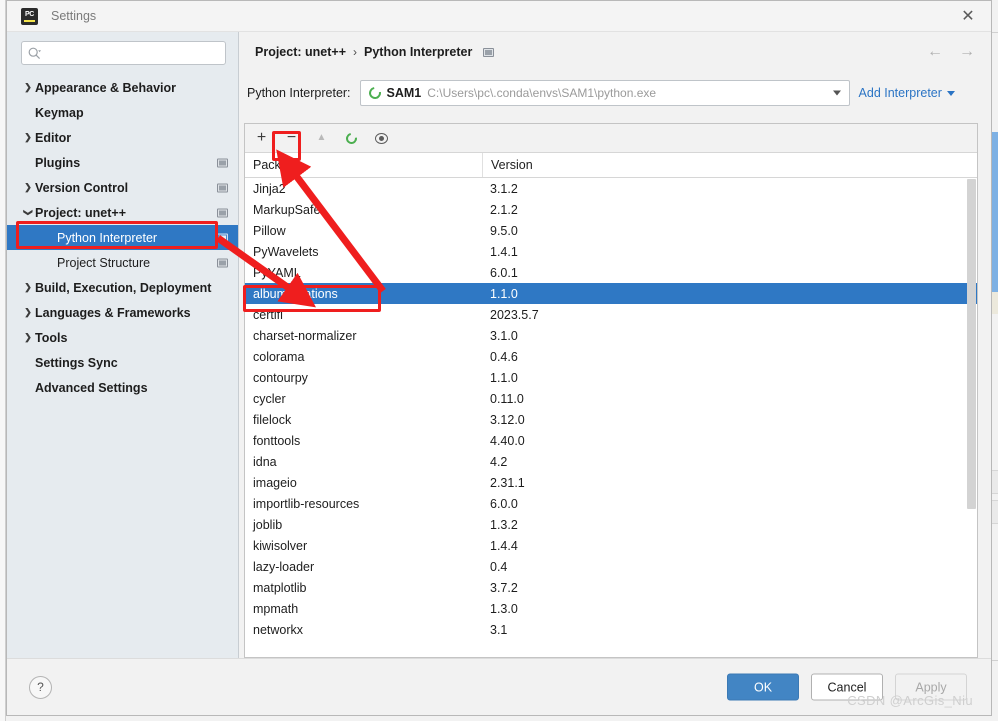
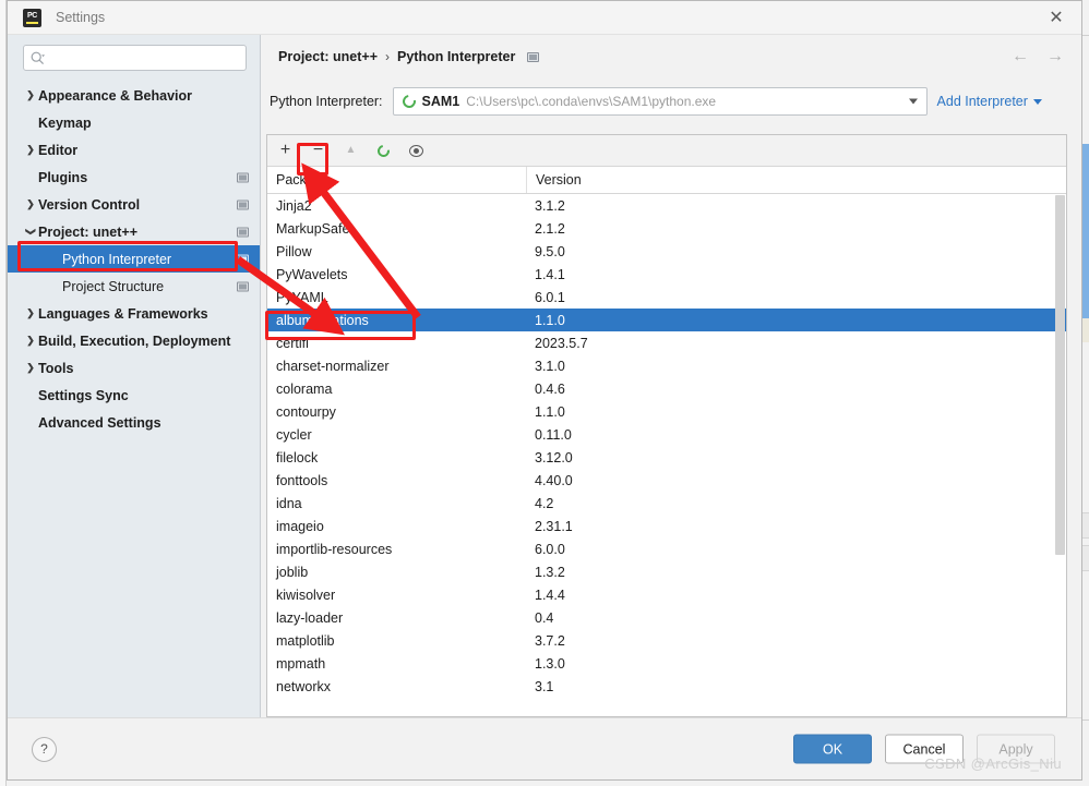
  Settings
  ✕
  ❯
  Appearance & Behavior
  Keymap
  ❯
  Editor
  Plugins
  ❯
  Version Control
  Project: unet++
  Python Interpreter
  Project Structure
  ❯
- Build, Execution, Deployment
+ Languages & Frameworks
  ❯
- Languages & Frameworks
+ Build, Execution, Deployment
  ❯
  Tools
  Settings Sync
  Advanced Settings
  Project: unet++
  ›
  Python Interpreter
  ←
  →
  Python Interpreter:
  SAM1
  C:\Users\pc\.conda\envs\SAM1\python.exe
  Add Interpreter
  +
  −
  ▲
  Packae
  Version
  Jinja2
  3.1.2
  MarkupSafe
  2.1.2
  Pillow
  9.5.0
  PyWavelets
  1.4.1
  6.0.1
  albumtations
  1.1.0
  certifi
  2023.5.7
  charset-normalizer
  3.1.0
  colorama
  0.4.6
  contourpy
  1.1.0
  cycler
  0.11.0
  filelock
  3.12.0
  fonttools
  4.40.0
  idna
  4.2
  imageio
  2.31.1
  importlib-resources
  6.0.0
  joblib
  1.3.2
  kiwisolver
  1.4.4
  lazy-loader
  0.4
  matplotlib
  3.7.2
  mpmath
  1.3.0
  networkx
  3.1
  ?
  OK
  Cancel
  Apply
  CSDN @ArcGis_Niu
